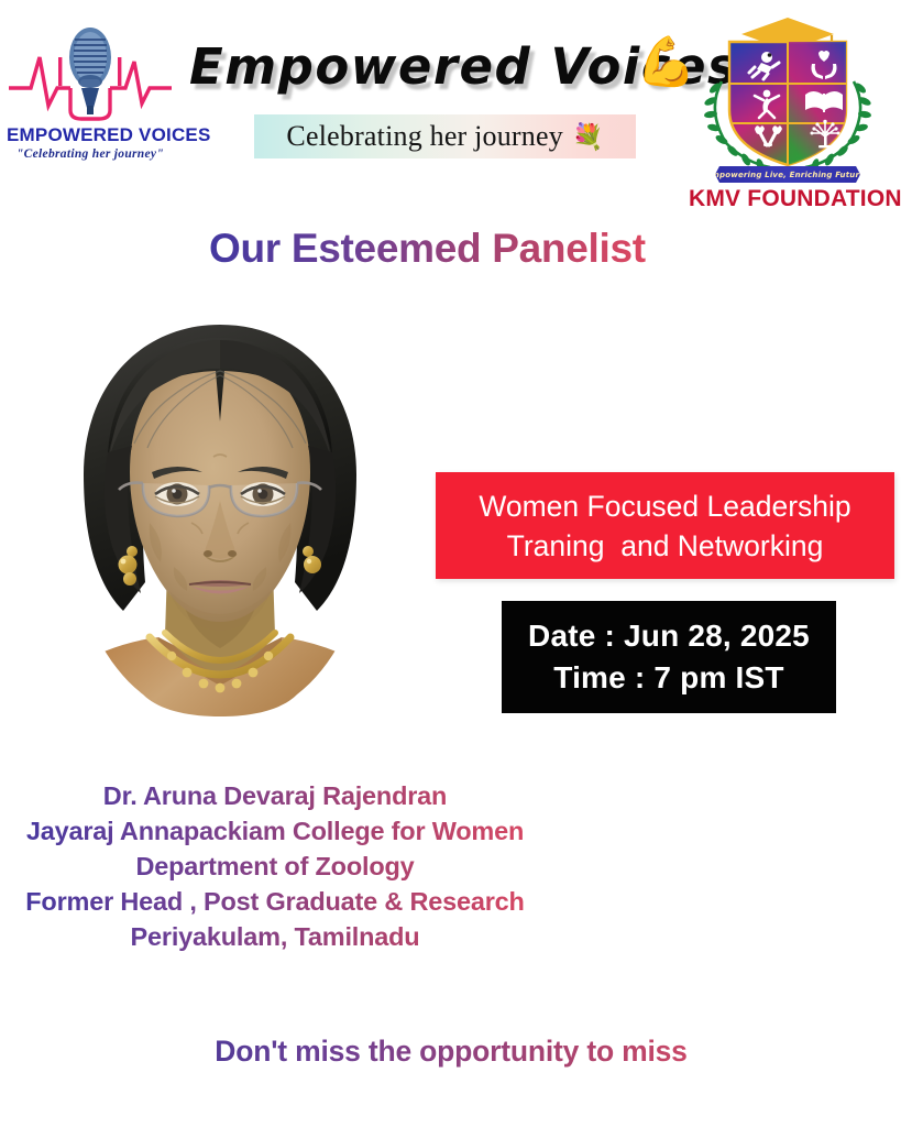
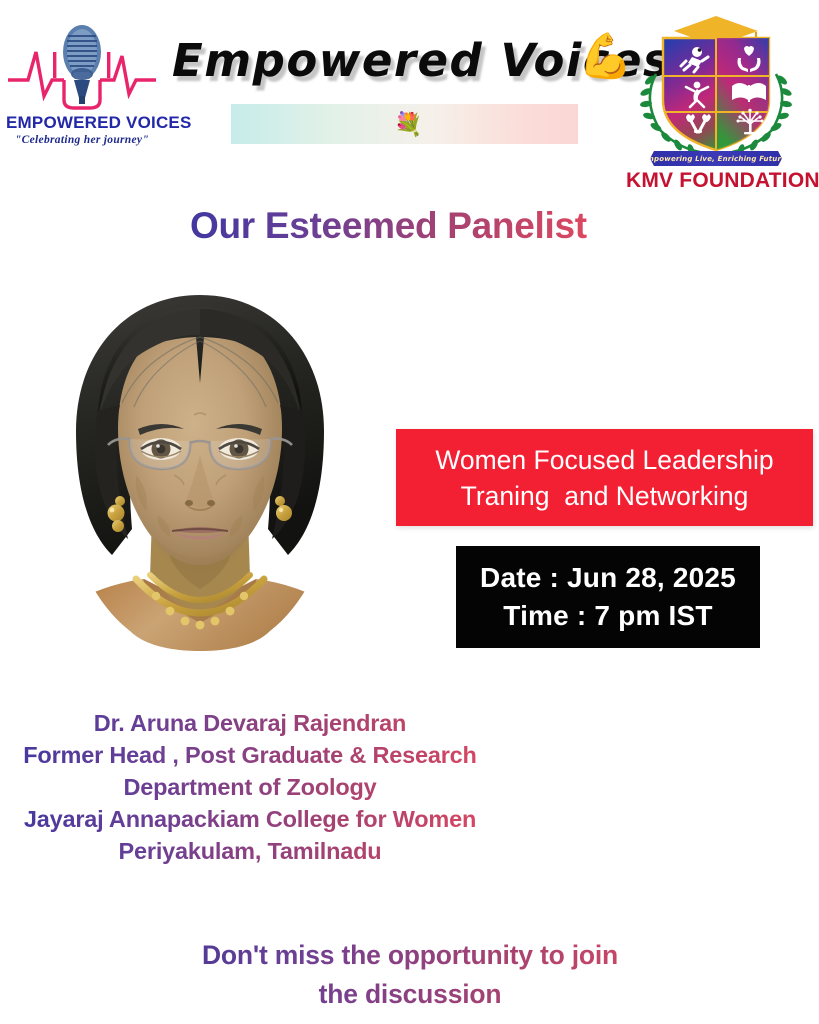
  EMPOWERED VOICES
  "Celebrating her journey"
  Empowered Voi
  💪
- Celebrating her journey
  💐
  mpowering Live, Enriching Futur
  KMV FOUNDATION
  Our Esteemed Panelist
  Women Focused Leadership
  Traning and Networking
  Date : Jun 28, 2025
  Time : 7 pm IST
  Dr. Aruna Devaraj Rajendran
- Jayaraj Annapackiam College for Women
+ Former Head , Post Graduate & Research
  Department of Zoology
- Former Head , Post Graduate & Research
+ Jayaraj Annapackiam College for Women
  Periyakulam, Tamilnadu
- Don't miss the opportunity to miss
+ Don't miss the opportunity to join
+ the discussion
